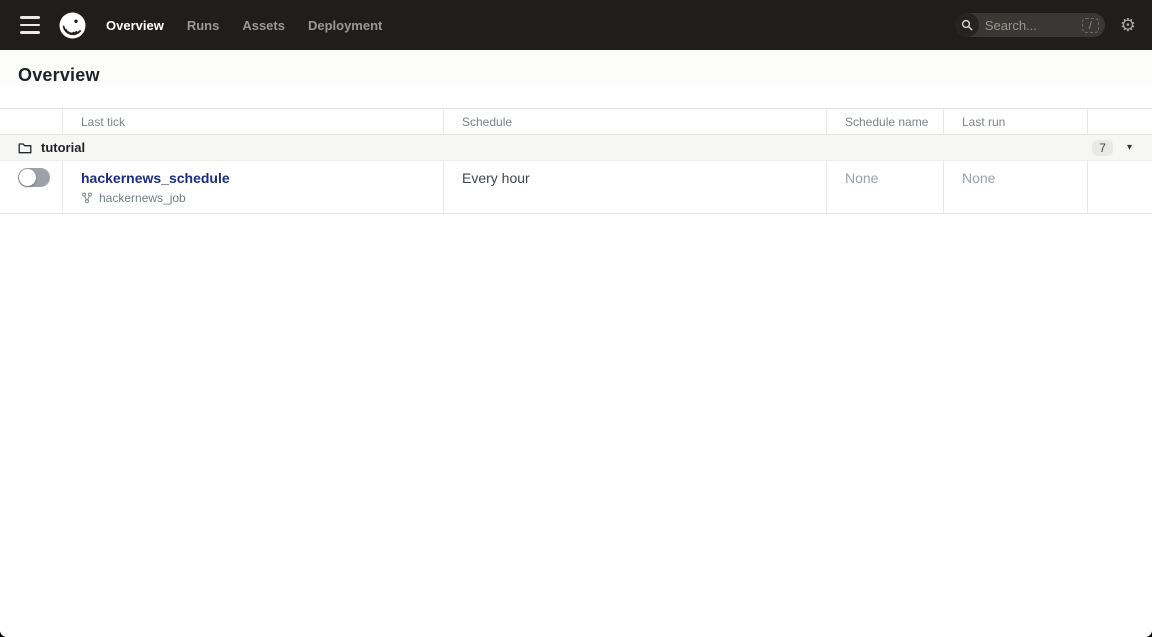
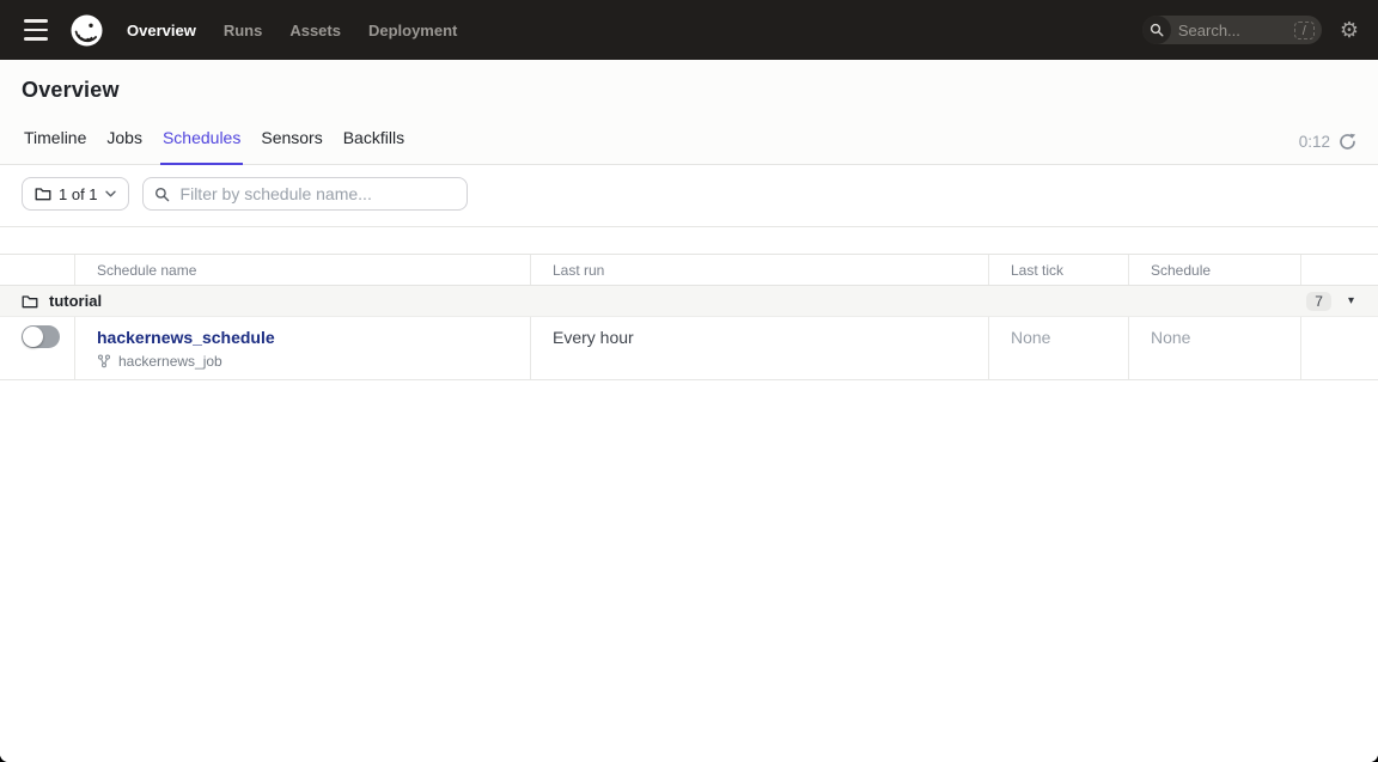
  Overview
  Runs
  Assets
  Deployment
  Search...
  /
  ⚙
  Overview
+ Timeline
+ Jobs
+ Schedules
+ Sensors
+ Backfills
+ 0:12
+ 1 of 1
+ Filter by schedule name...
- Last tick
+ Schedule name
- Schedule
+ Last run
- Schedule name
+ Last tick
- Last run
+ Schedule
  tutorial
  7
  ▾
  hackernews_schedule
  hackernews_job
  Every hour
  None
  None
